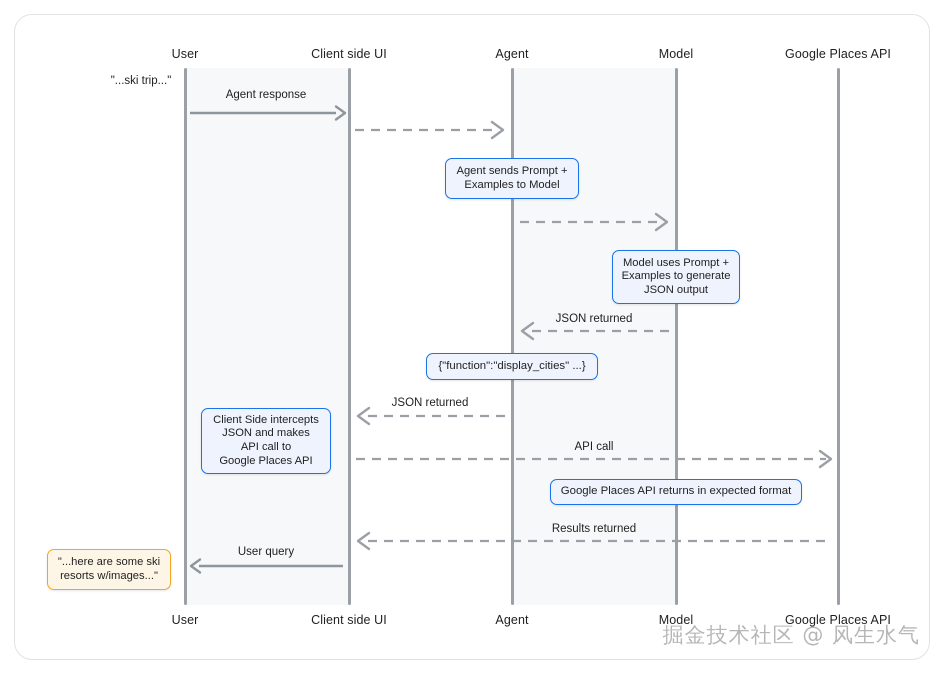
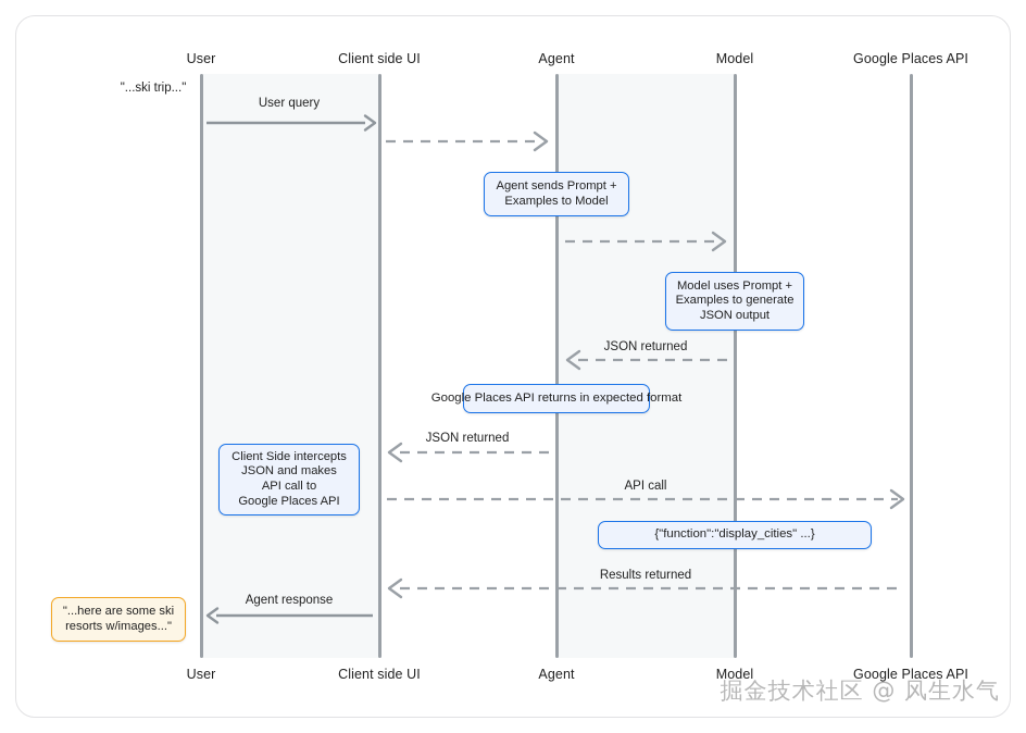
  User
  Client side UI
  Agent
  Model
  Google Places API
  User
  Client side UI
  Agent
  Model
  Google Places API
- Agent response
+ User query
  JSON returned
  JSON returned
  API call
  Results returned
- User query
+ Agent response
  "...ski trip..."
  Agent sends Prompt +
  Examples to Model
  Model uses Prompt +
  Examples to generate
  JSON output
- {"function":"display_cities" ...}
+ Google Places API returns in expected format
  Client Side intercepts
  JSON and makes
  API call to
  Google Places API
- Google Places API returns in expected format
+ {"function":"display_cities" ...}
  "...here are some ski
  resorts w/images..."
  掘金技术社区 @ 风生水气
